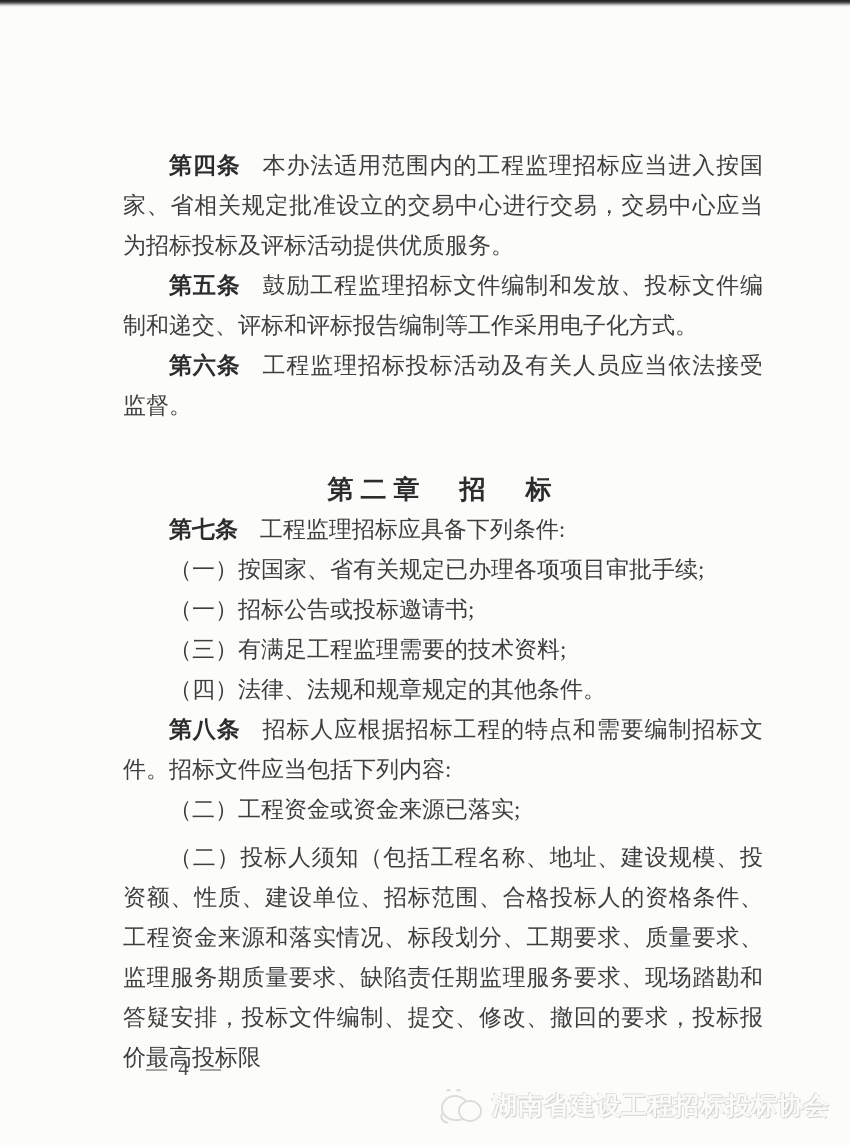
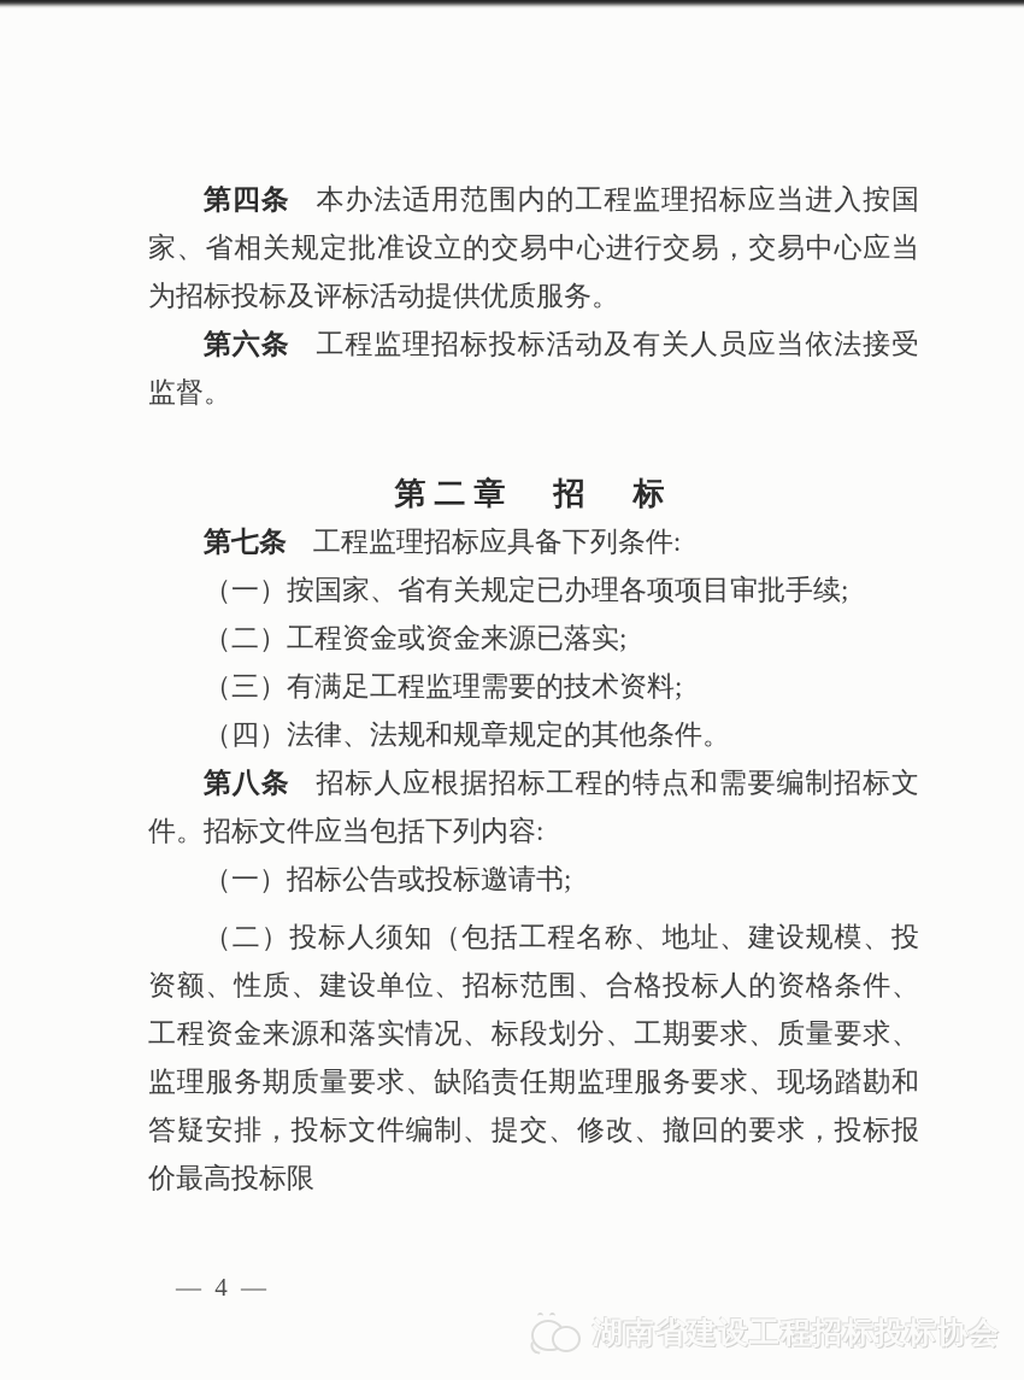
  第四条 本办法适用范围内的工程监理招标应当进入按国家、省相关规定批准设立的交易中心进行交易，交易中心应当为招标投标及评标活动提供优质服务。
- 第五条 鼓励工程监理招标文件编制和发放、投标文件编制和递交、评标和评标报告编制等工作采用电子化方式。
  第六条 工程监理招标投标活动及有关人员应当依法接受监督。
  第二章 招 标
  第七条 工程监理招标应具备下列条件:
  （一）按国家、省有关规定已办理各项项目审批手续;
- （一）招标公告或投标邀请书;
+ （二）工程资金或资金来源已落实;
  （三）有满足工程监理需要的技术资料;
  （四）法律、法规和规章规定的其他条件。
  第八条 招标人应根据招标工程的特点和需要编制招标文件。招标文件应当包括下列内容:
- （二）工程资金或资金来源已落实;
+ （一）招标公告或投标邀请书;
  （二）投标人须知（包括工程名称、地址、建设规模、投资额、性质、建设单位、招标范围、合格投标人的资格条件、工程资金来源和落实情况、标段划分、工期要求、质量要求、监理服务期质量要求、缺陷责任期监理服务要求、现场踏勘和答疑安排，投标文件编制、提交、修改、撤回的要求，投标报价最高投标限
  — 4 —
  湖南省建设工程招标投标协会
